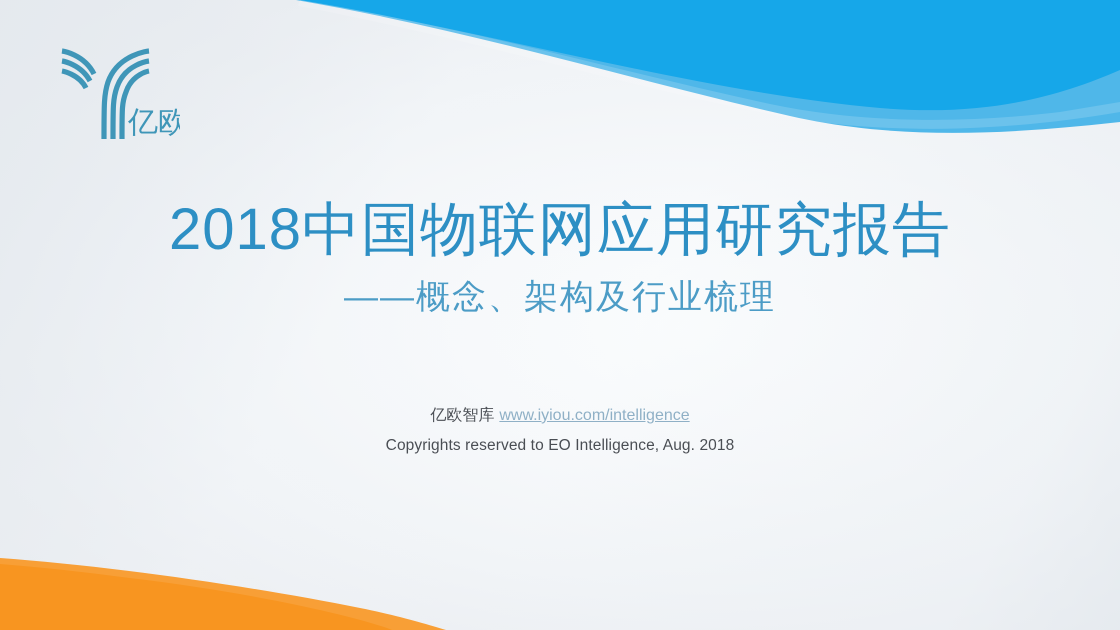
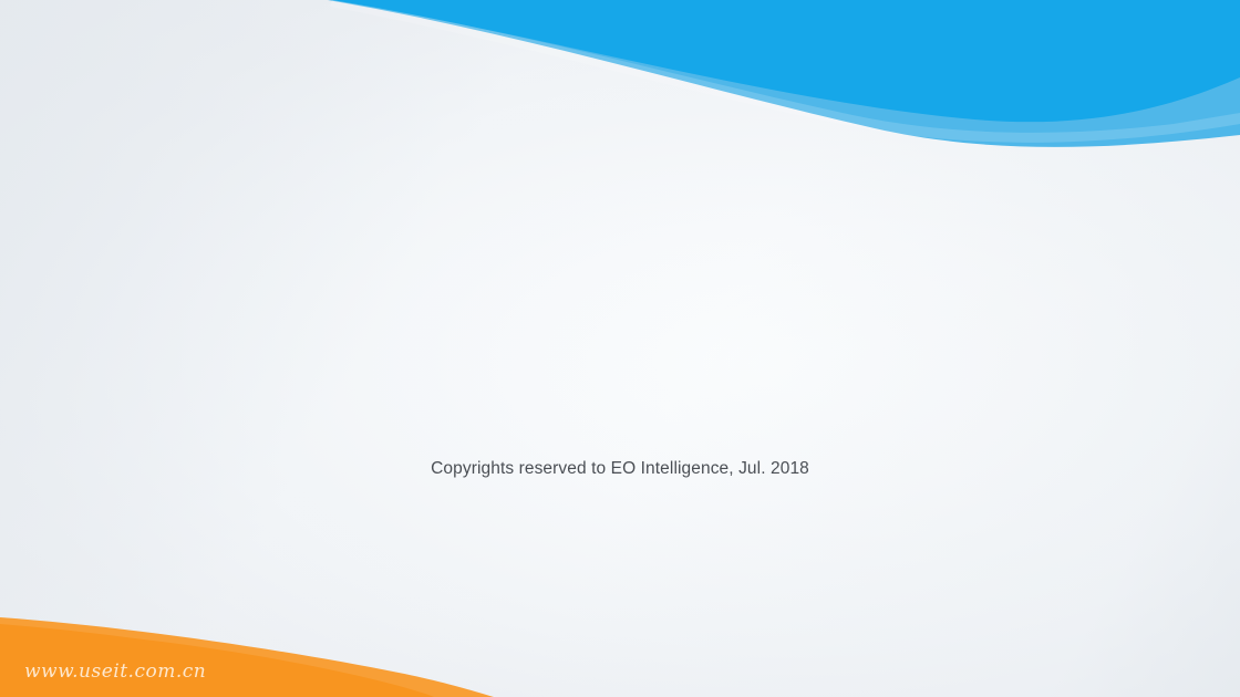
- 亿欧
- 2018中国物联网应用研究报告
- ——概念、架构及行业梳理
- 亿欧智库 www.iyiou.com/intelligence
- Copyrights reserved to EO Intelligence, Aug. 2018
+ Copyrights reserved to EO Intelligence, Jul. 2018
+ www.useit.com.cn
